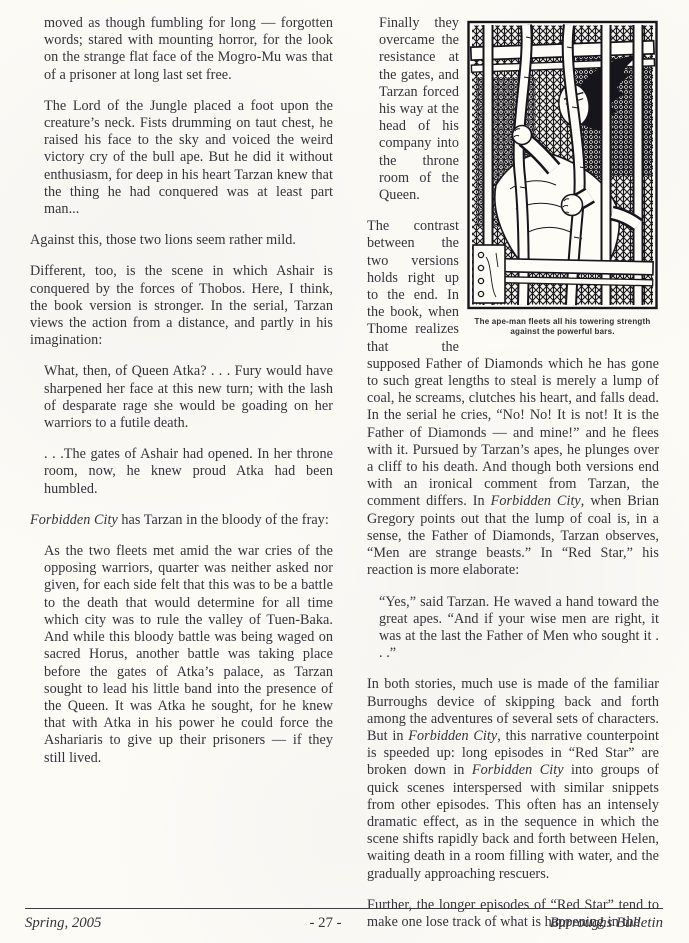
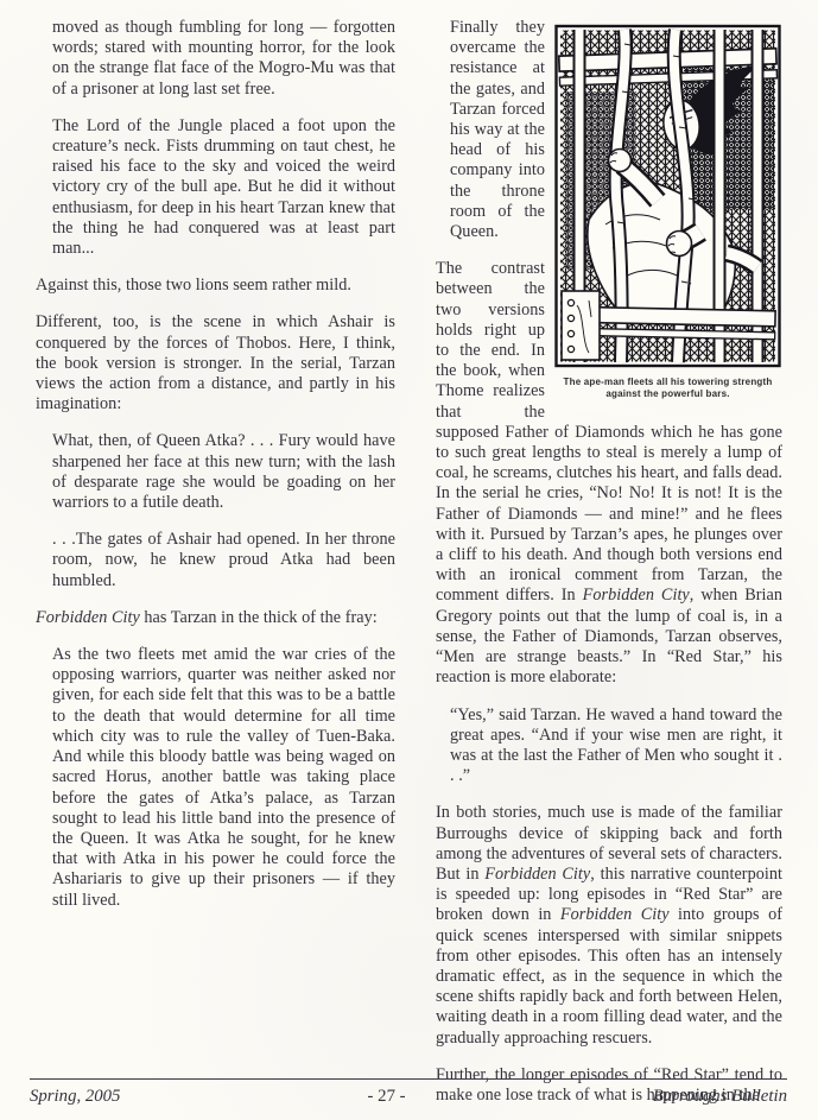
  moved as though fumbling for long — forgotten words; stared with mounting horror, for the look on the strange flat face of the Mogro-Mu was that of a prisoner at long last set free.
  The Lord of the Jungle placed a foot upon the creature’s neck. Fists drumming on taut chest, he raised his face to the sky and voiced the weird victory cry of the bull ape. But he did it without enthusiasm, for deep in his heart Tarzan knew that the thing he had conquered was at least part man...
  Against this, those two lions seem rather mild.
  Different, too, is the scene in which Ashair is conquered by the forces of Thobos. Here, I think, the book version is stronger. In the serial, Tarzan views the action from a distance, and partly in his imagination:
  What, then, of Queen Atka? . . . Fury would have sharpened her face at this new turn; with the lash of desparate rage she would be goading on her warriors to a futile death.
  . . .The gates of Ashair had opened. In her throne room, now, he knew proud Atka had been humbled.
- Forbidden City has Tarzan in the bloody of the fray:
+ Forbidden City has Tarzan in the thick of the fray:
  As the two fleets met amid the war cries of the opposing warriors, quarter was neither asked nor given, for each side felt that this was to be a battle to the death that would determine for all time which city was to rule the valley of Tuen-Baka. And while this bloody battle was being waged on sacred Horus, another battle was taking place before the gates of Atka’s palace, as Tarzan sought to lead his little band into the presence of the Queen. It was Atka he sought, for he knew that with Atka in his power he could force the Ashariaris to give up their prisoners — if they still lived.
  The ape-man fleets all his towering strength against the powerful bars.
  Finally they overcame the resistance at the gates, and Tarzan forced his way at the head of his company into the throne room of the Queen.
  The contrast between the two versions holds right up to the end. In the book, when Thome realizes that the supposed Father of Diamonds which he has gone to such great lengths to steal is merely a lump of coal, he screams, clutches his heart, and falls dead. In the serial he cries, “No! No! It is not! It is the Father of Diamonds — and mine!” and he flees with it. Pursued by Tarzan’s apes, he plunges over a cliff to his death. And though both versions end with an ironical comment from Tarzan, the comment differs. In Forbidden City, when Brian Gregory points out that the lump of coal is, in a sense, the Father of Diamonds, Tarzan observes, “Men are strange beasts.” In “Red Star,” his reaction is more elaborate:
  “Yes,” said Tarzan. He waved a hand toward the great apes. “And if your wise men are right, it was at the last the Father of Men who sought it . . .”
- In both stories, much use is made of the familiar Burroughs device of skipping back and forth among the adventures of several sets of characters. But in Forbidden City, this narrative counterpoint is speeded up: long episodes in “Red Star” are broken down in Forbidden City into groups of quick scenes interspersed with similar snippets from other episodes. This often has an intensely dramatic effect, as in the sequence in which the scene shifts rapidly back and forth between Helen, waiting death in a room filling with water, and the gradually approaching rescuers.
+ In both stories, much use is made of the familiar Burroughs device of skipping back and forth among the adventures of several sets of characters. But in Forbidden City, this narrative counterpoint is speeded up: long episodes in “Red Star” are broken down in Forbidden City into groups of quick scenes interspersed with similar snippets from other episodes. This often has an intensely dramatic effect, as in the sequence in which the scene shifts rapidly back and forth between Helen, waiting death in a room filling dead water, and the gradually approaching rescuers.
  Further, the longer episodes of “Red Star” tend to make one lose track of what is happening in the
  Spring, 2005
  - 27 -
  Burroughs Bulletin
